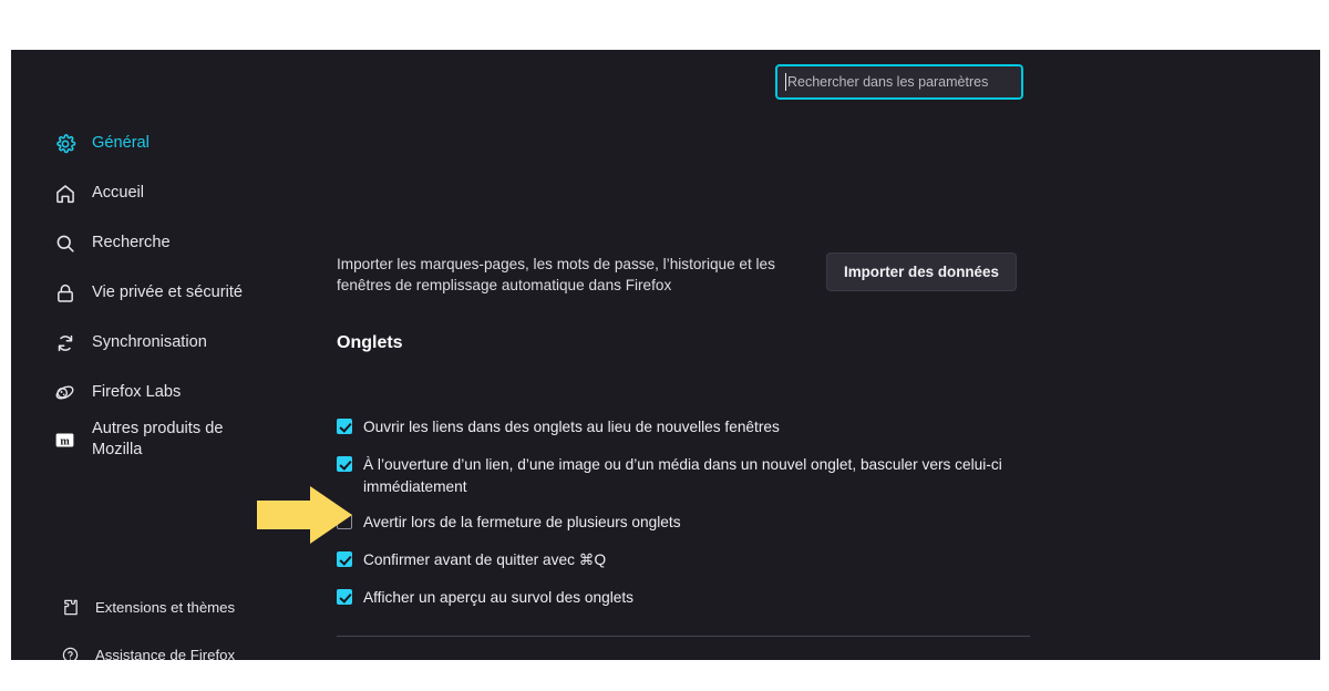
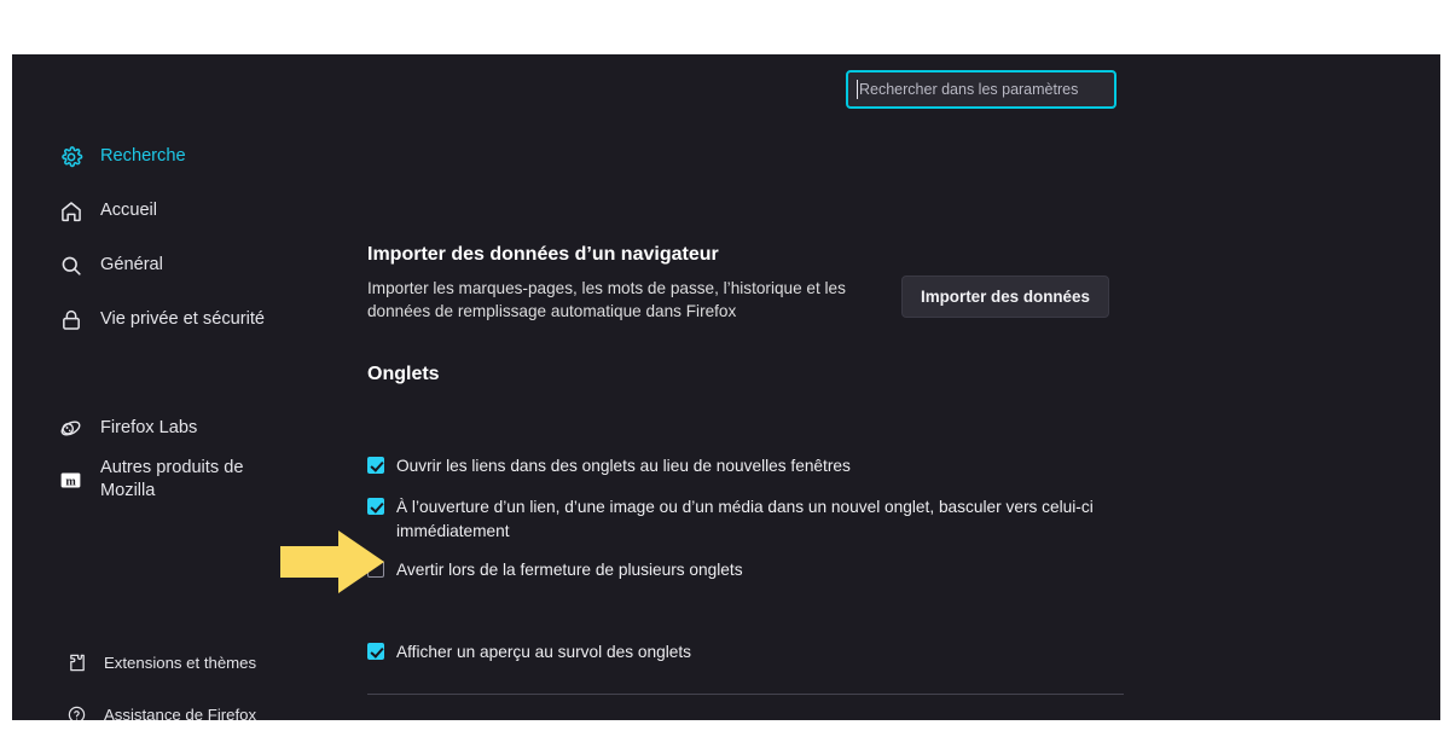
  Rechercher dans les paramètres
- Général
+ Recherche
  Accueil
- Recherche
+ Général
  Vie privée et sécurité
- Synchronisation
  Firefox Labs
  m
  Autres produits de
  Mozilla
  Extensions et thèmes
  Assistance de Firefox
+ Importer des données d’un navigateur
- Importer les marques-pages, les mots de passe, l’historique et les fenêtres de remplissage automatique dans Firefox
+ Importer les marques-pages, les mots de passe, l’historique et les données de remplissage automatique dans Firefox
  Importer des données
  Onglets
  Ouvrir les liens dans des onglets au lieu de nouvelles fenêtres
  À l’ouverture d’un lien, d’une image ou d’un média dans un nouvel onglet, basculer vers celui-ci immédiatement
  Avertir lors de la fermeture de plusieurs onglets
- Confirmer avant de quitter avec ⌘Q
  Afficher un aperçu au survol des onglets
